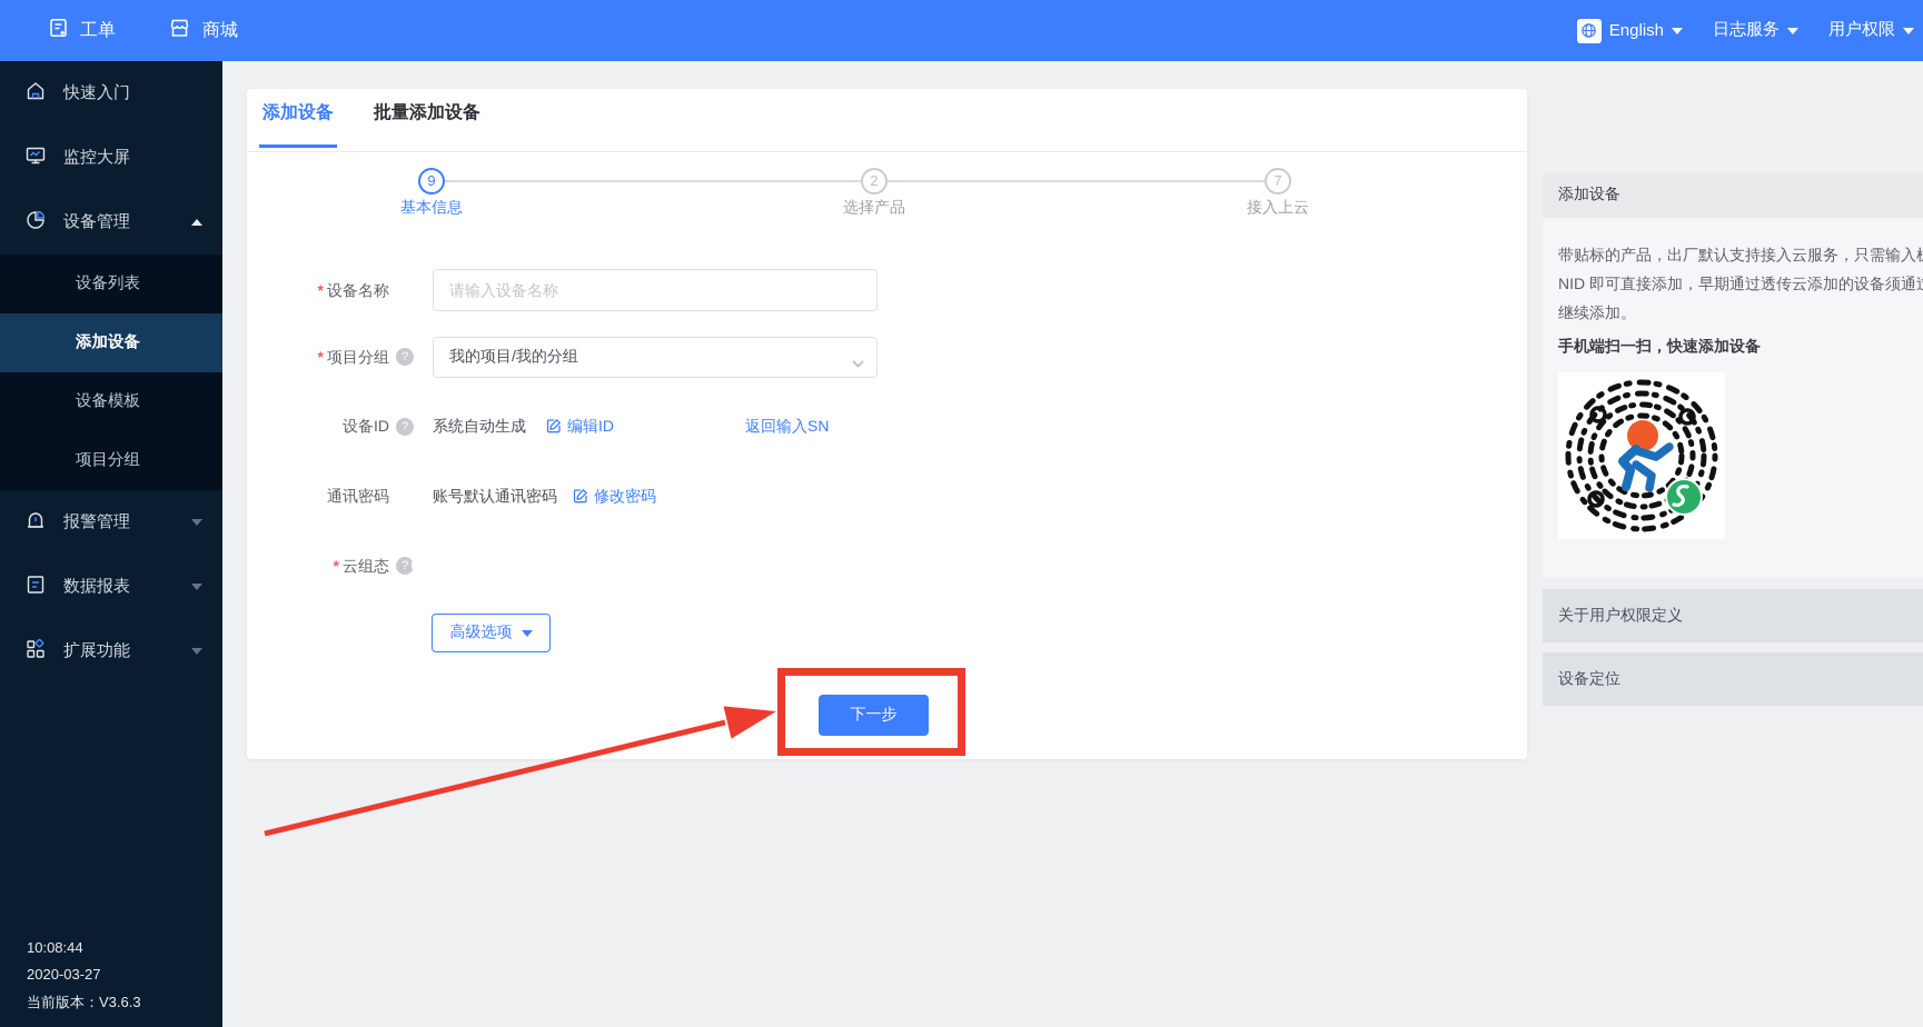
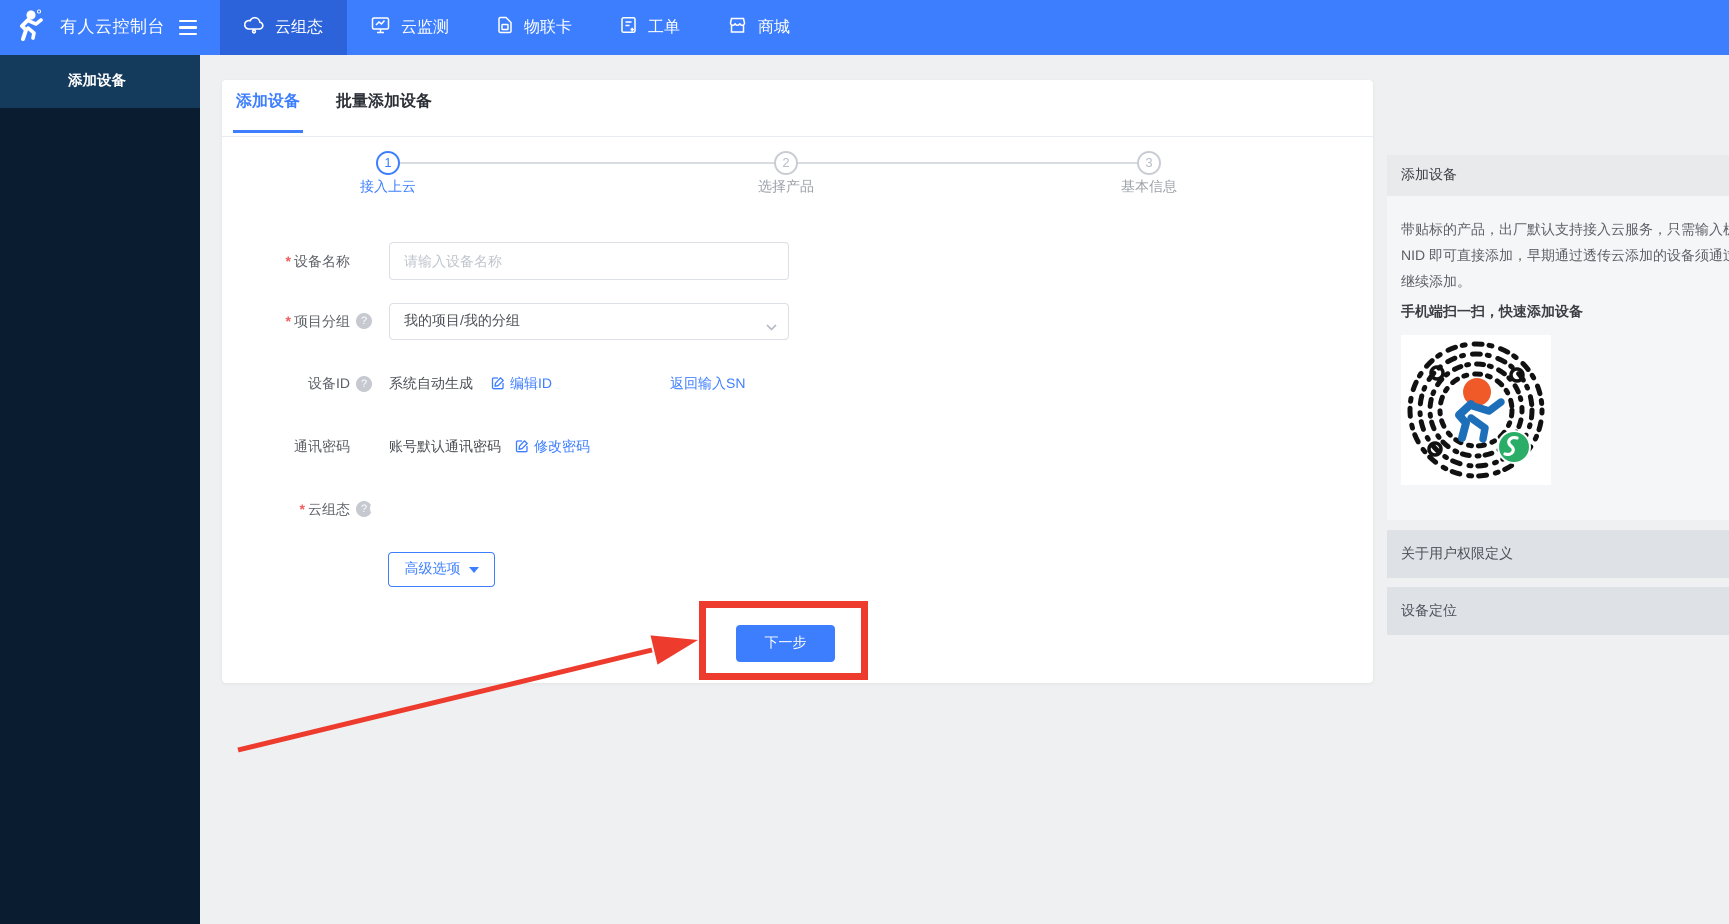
+ 有人云控制台
+ 云组态
+ 云监测
+ 物联卡
  工单
  商城
- English
- 日志服务
- 用户权限
- 快速入门
- 监控大屏
- 设备管理
- 设备列表
  添加设备
- 设备模板
- 项目分组
- 报警管理
- 数据报表
- 扩展功能
- 10:08:44
- 2020-03-27
- 当前版本：V3.6.3
  添加设备
  批量添加设备
- 9
+ 1
  2
- 7
+ 3
- 基本信息
+ 接入上云
  选择产品
- 接入上云
+ 基本信息
  * 设备名称
  请输入设备名称
  * 项目分组
  ?
  我的项目/我的分组
  设备ID
  ?
  系统自动生成
  编辑ID
  返回输入SN
  通讯密码
  账号默认通讯密码
  修改密码
  * 云组态
  ?
  高级选项
  下一步
  添加设备
  带贴标的产品，出厂默认支持接入云服务，只需输入
  NID 即可直接添加，早期通过透传云添加的设备须通
  继续添加。
  手机端扫一扫，快速添加设备
  关于用户权限定义
  设备定位
